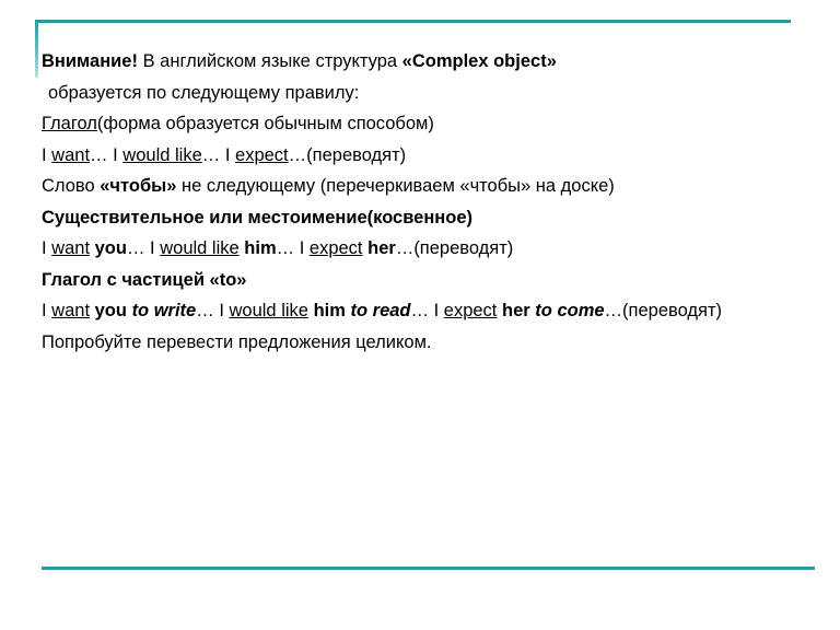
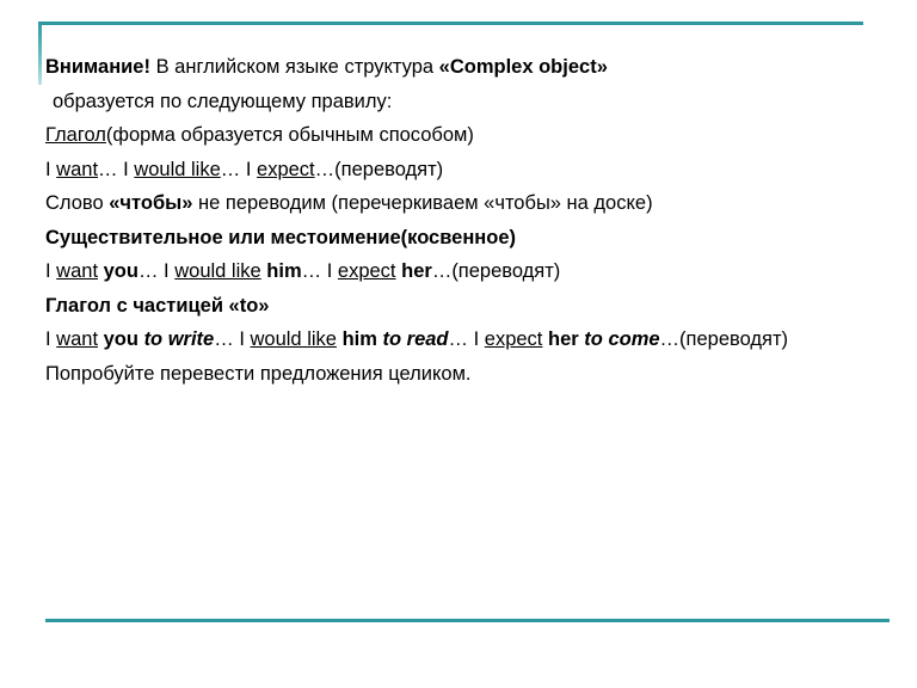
  Внимание! В английском языке структура «Complex object»
  образуется по следующему правилу:
  Глагол(форма образуется обычным способом)
  I want… I would like… I expect…(переводят)
- Слово «чтобы» не следующему (перечеркиваем «чтобы» на доске)
+ Слово «чтобы» не переводим (перечеркиваем «чтобы» на доске)
  Существительное или местоимение(косвенное)
  I want you… I would like him… I expect her…(переводят)
  Глагол с частицей «to»
  I want you to write… I would like him to read… I expect her to come…(переводят)
  Попробуйте перевести предложения целиком.
